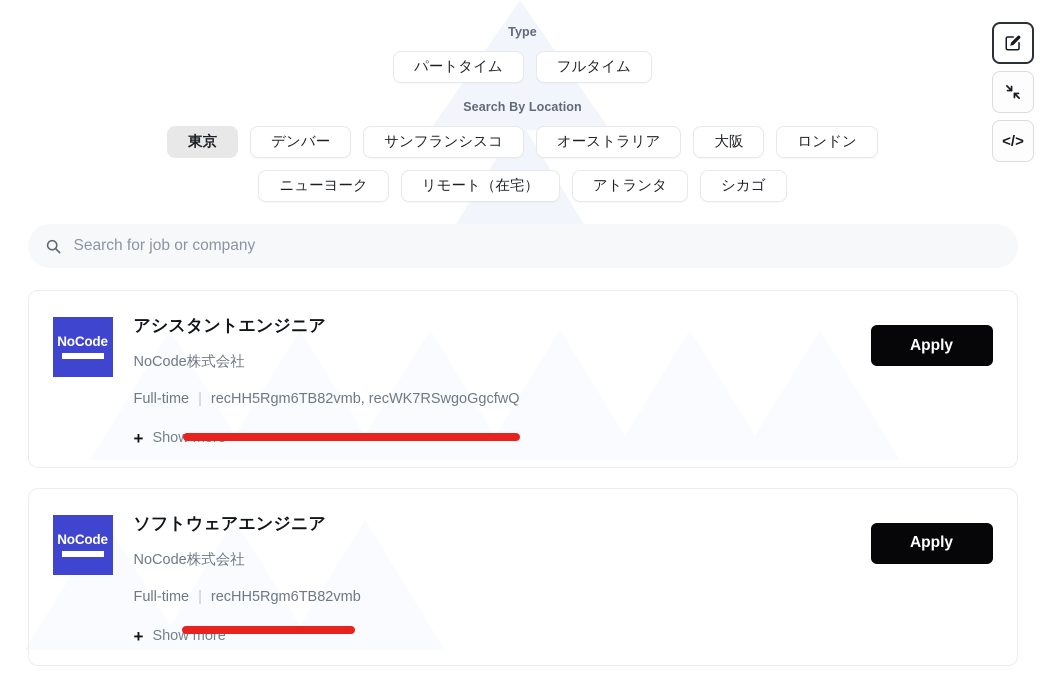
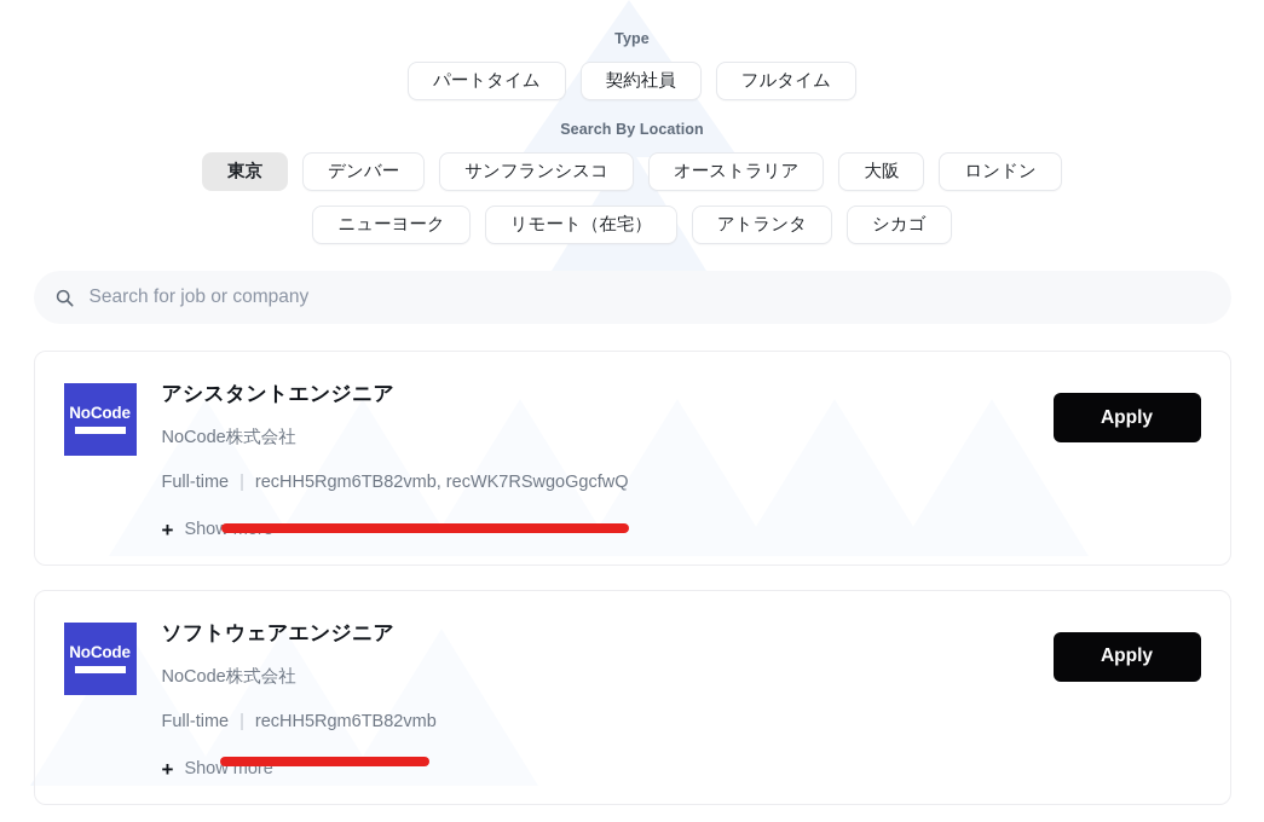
  Type
  パートタイム
+ 契約社員
  フルタイム
  Search By Location
  東京
  デンバー
  サンフランシスコ
  オーストラリア
  大阪
  ロンドン
  ニューヨーク
  リモート（在宅）
  アトランタ
  シカゴ
  Search for job or company
  NoCode
  アシスタントエンジニア
  NoCode株式会社
  Full-time
  |
  recHH5Rgm6TB82vmb, recWK7RSwgoGgcfwQ
  Apply
  +
  NoCode
  ソフトウェアエンジニア
  NoCode株式会社
  Full-time
  |
  recHH5Rgm6TB82vmb
  Apply
  +
  Show more
- </>
